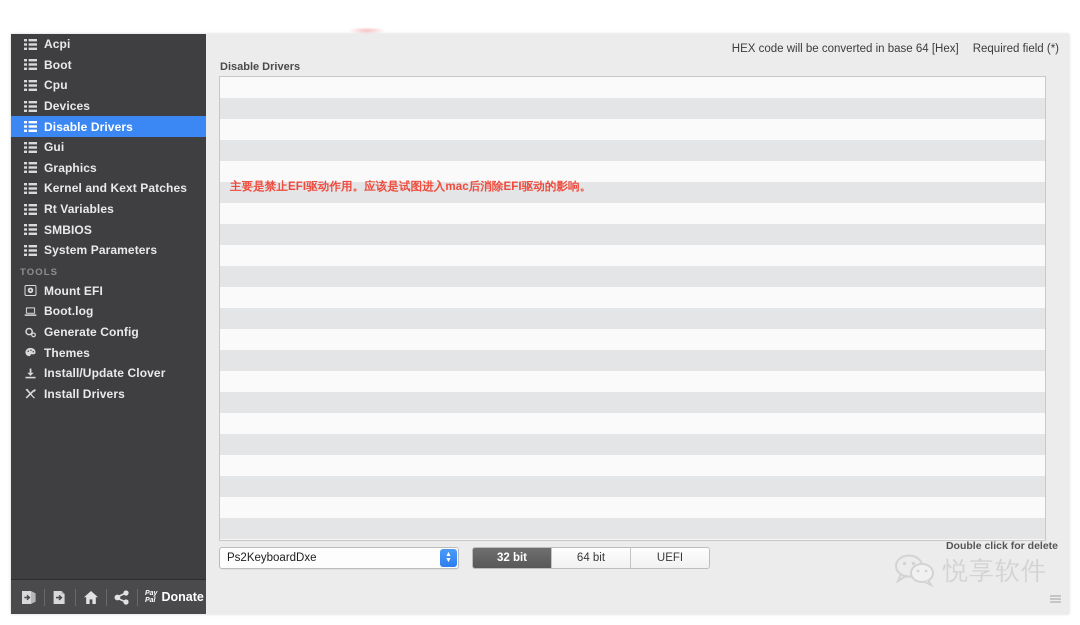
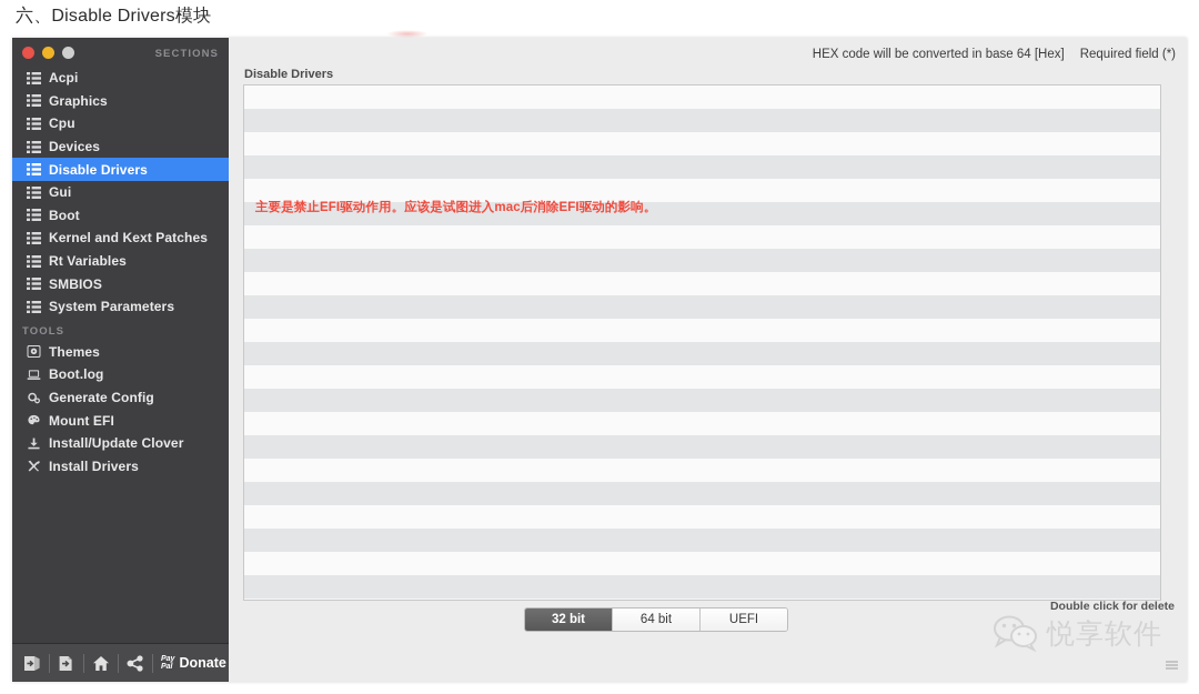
+ 六、Disable Drivers模块
+ SECTIONS
  Acpi
- Boot
+ Graphics
  Cpu
  Devices
  Disable Drivers
  Gui
- Graphics
+ Boot
  Kernel and Kext Patches
  Rt Variables
  SMBIOS
  System Parameters
  TOOLS
- Mount EFI
+ Themes
  Boot.log
  Generate Config
- Themes
+ Mount EFI
  Install/Update Clover
  Install Drivers
  Donate
  HEX code will be converted in base 64 [Hex]
  Required field (*)
  Disable Drivers
  主要是禁止EFI驱动作用。应该是试图进入mac后消除EFI驱动的影响。
- Ps2KeyboardDxe
  32 bit
  64 bit
  UEFI
  Double click for delete
  悦享软件
